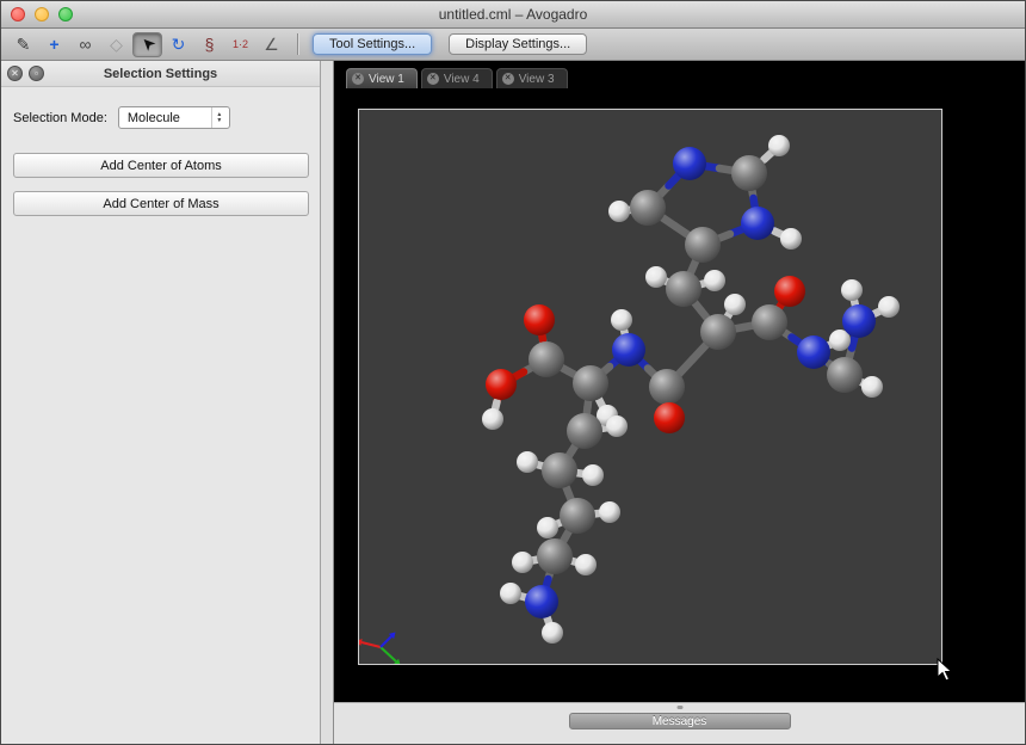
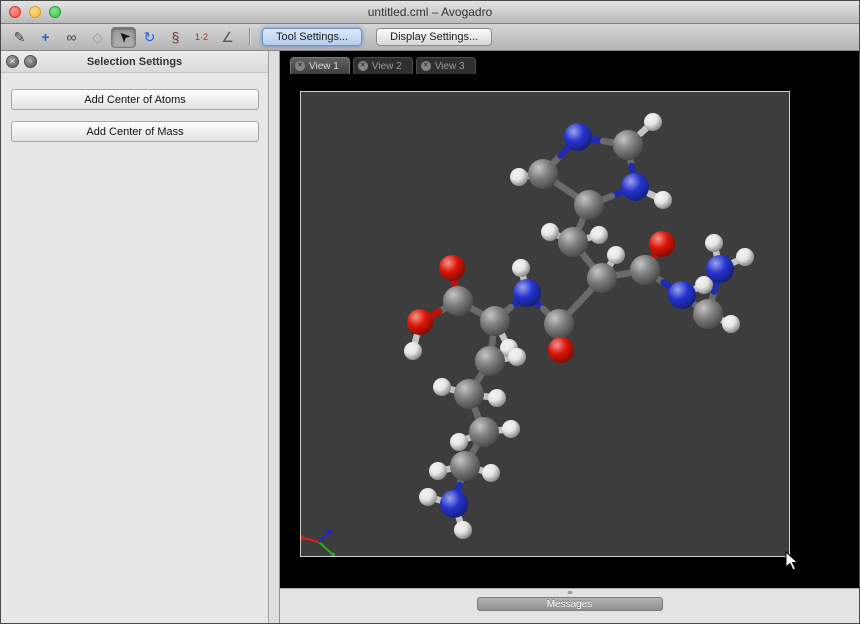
  untitled.cml – Avogadro
  ✎
  +
  ∞
  ◇
  ↻
  §
  1·2
  ∠
  Tool Settings...
  Display Settings...
  ✕
  ▫
  Selection Settings
- Selection Mode:
- Molecule
  Add Center of Atoms
  Add Center of Mass
  View 1
- View 4
+ View 2
  View 3
  Messages
